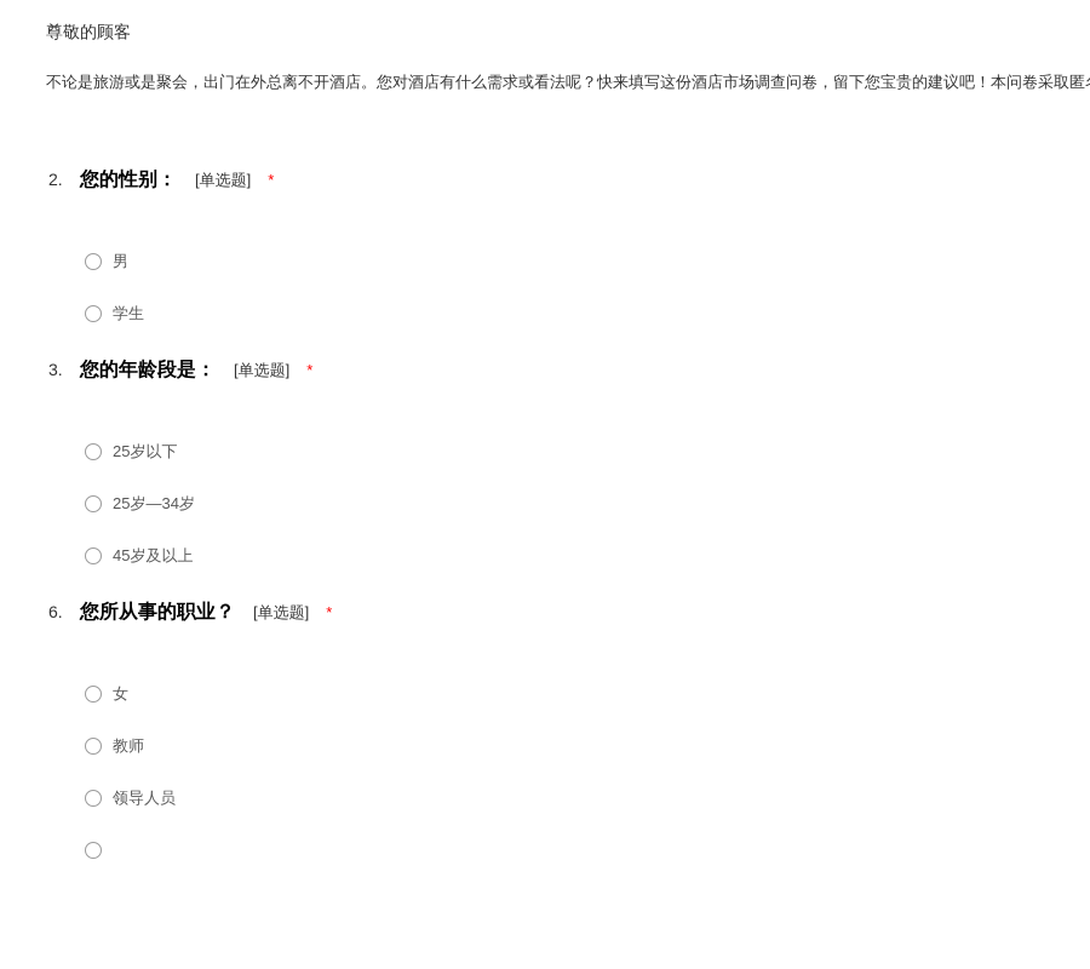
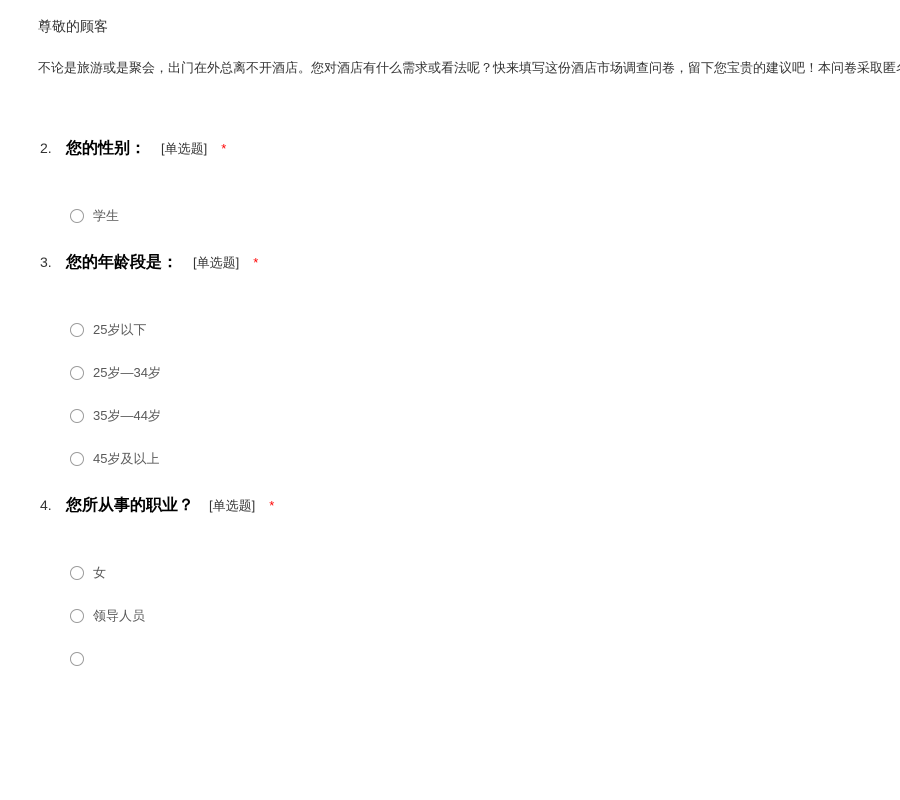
  尊敬的顾客
  不论是旅游或是聚会，出门在外总离不开酒店。您对酒店有什么需求或看法呢？快来填写这份酒店市场调查问卷，留下您宝贵的建议吧！本问卷采取匿
  2.
  您的性别：
  [单选题]
  *
- 男
  学生
  3.
  您的年龄段是：
  [单选题]
  *
  25岁以下
  25岁—34岁
+ 35岁—44岁
  45岁及以上
- 6.
+ 4.
  您所从事的职业？
  [单选题]
  *
  女
- 教师
  领导人员
